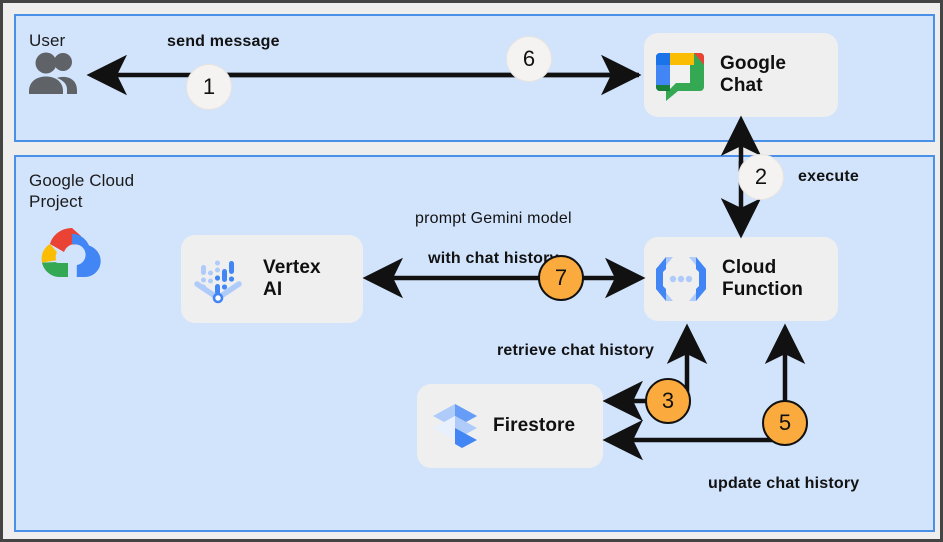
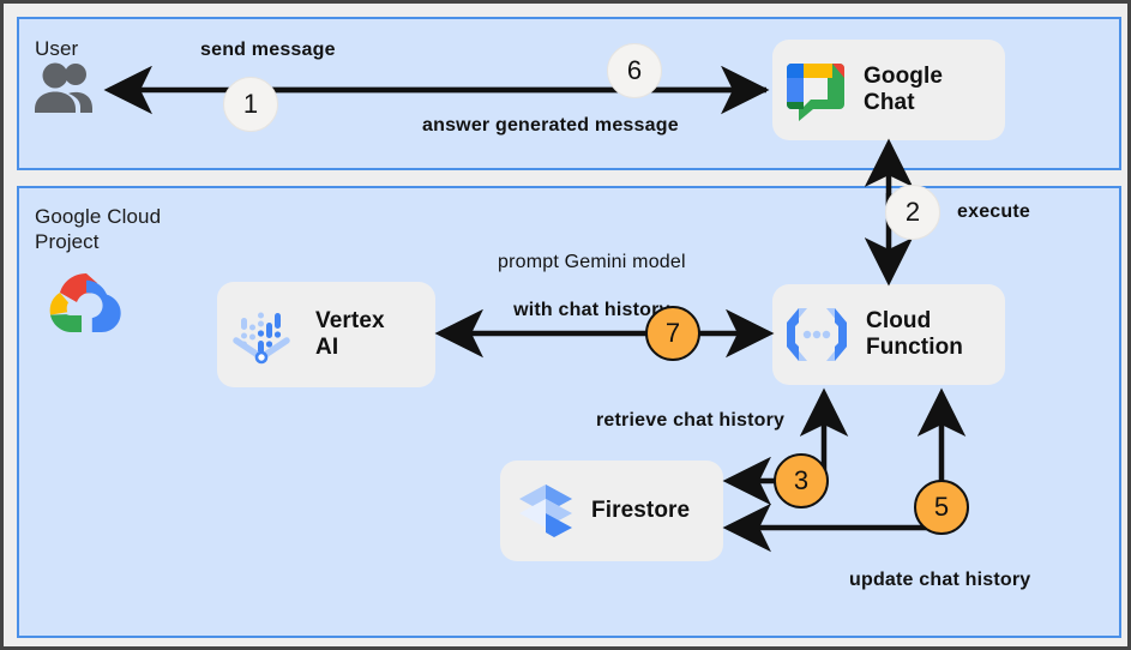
  User
  Google Cloud
  Project
  Google
  Chat
  Vertex
  AI
  Cloud
  Function
  Firestore
  send message
+ answer generated message
  execute
  prompt Gemini model
  with chat histor
  retrieve chat history
  update chat history
  1
  6
  2
  7
  3
  5
